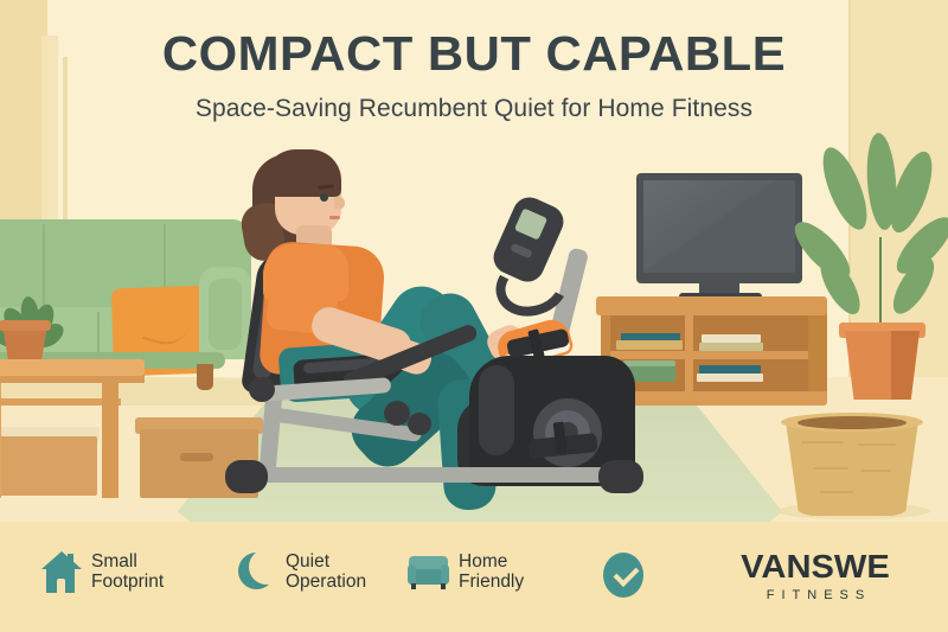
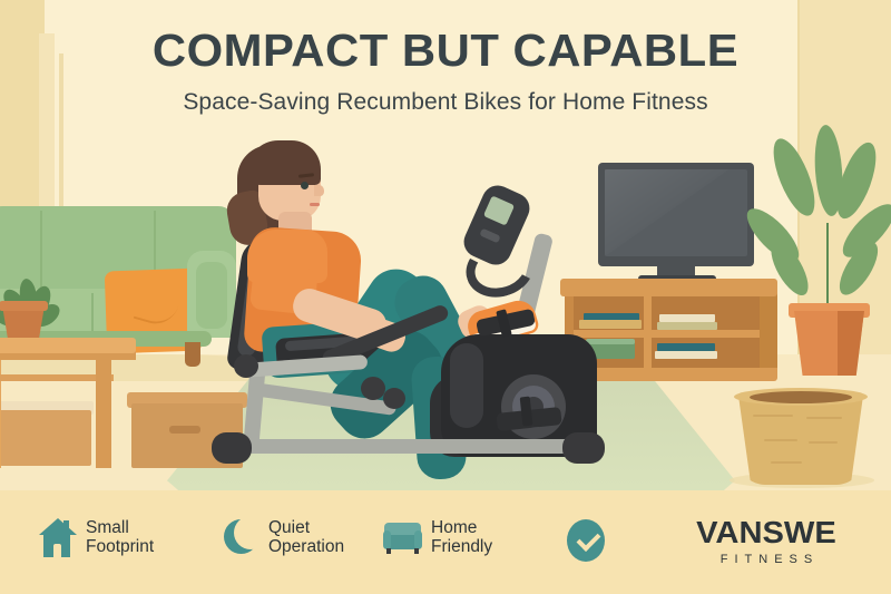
  COMPACT BUT CAPABLE
- Space-Saving Recumbent Quiet for Home Fitness
+ Space-Saving Recumbent Bikes for Home Fitness
  Small
  Footprint
  Quiet
  Operation
  Home
  Friendly
  VANSWE
  FITNESS
